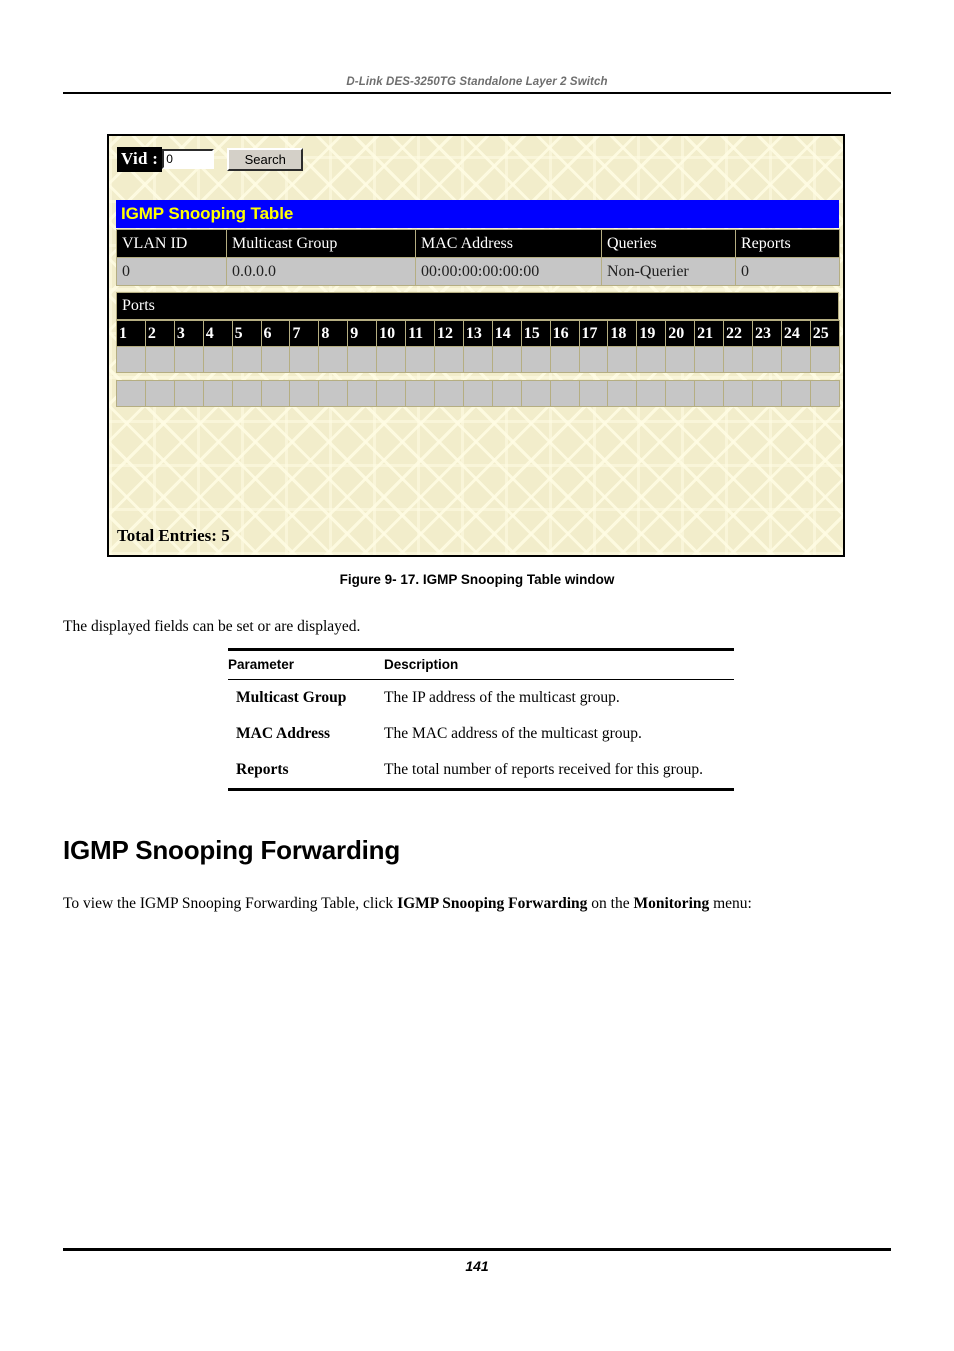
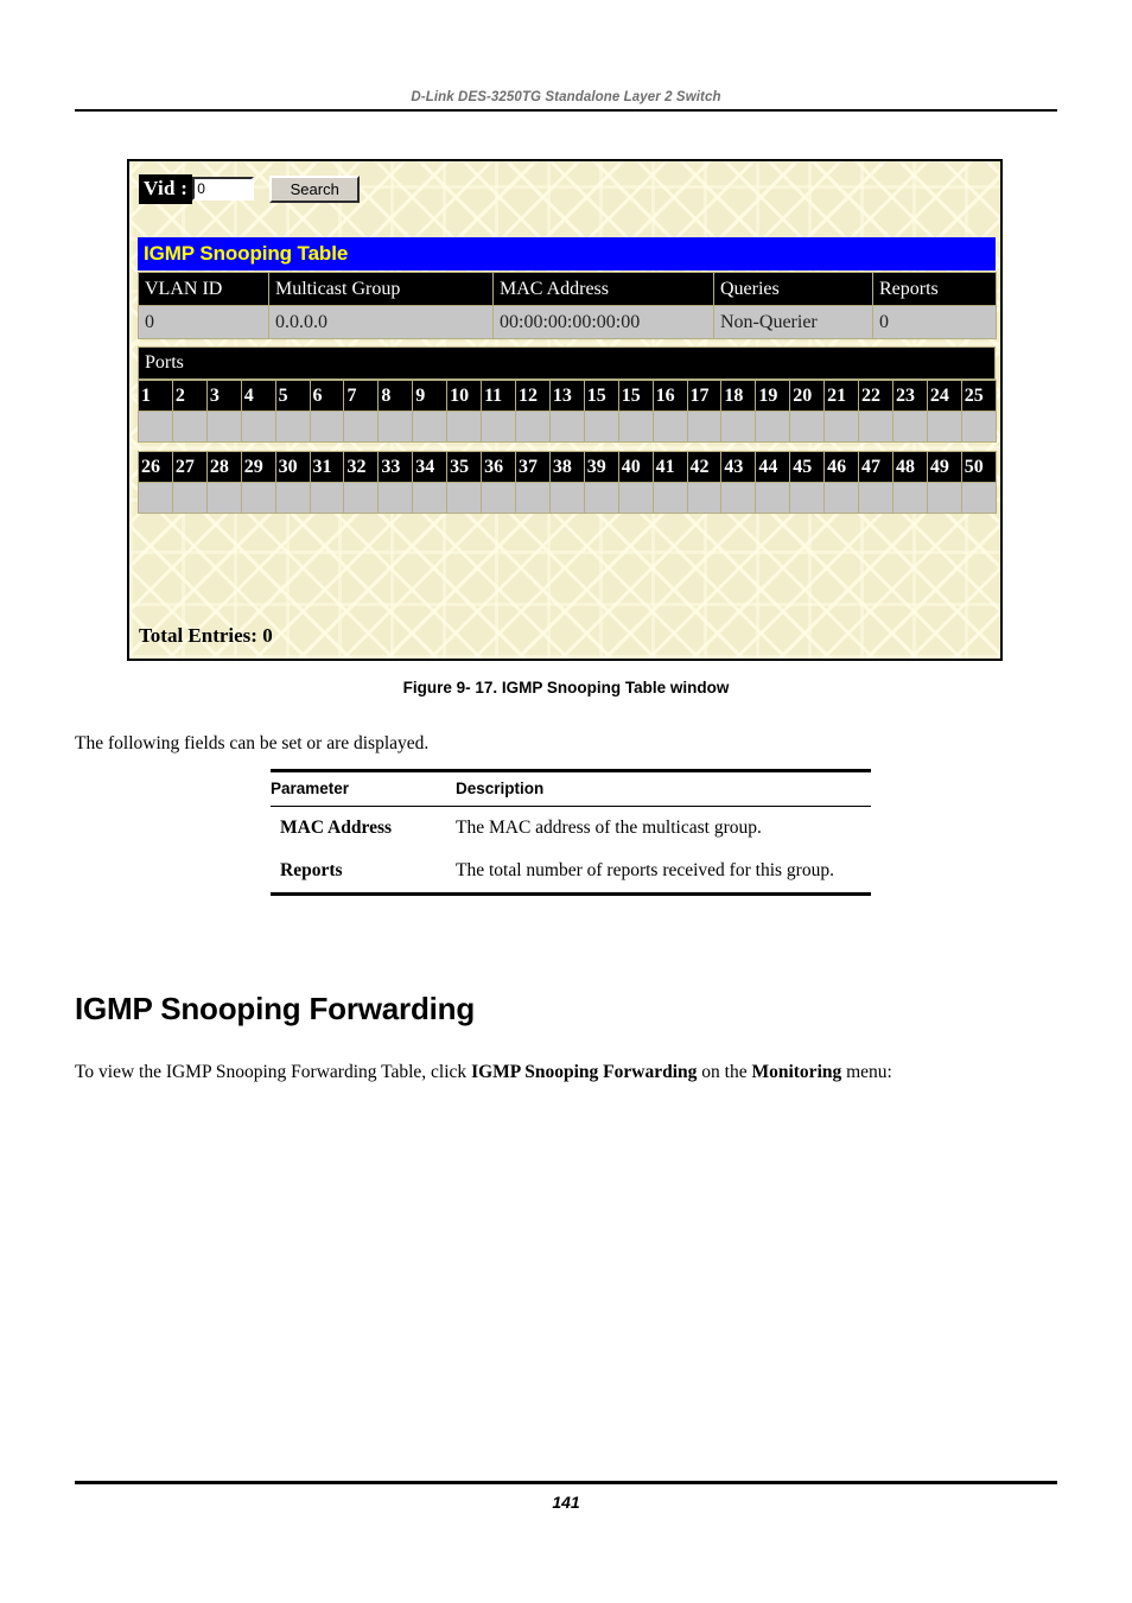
  D-Link DES-3250TG Standalone Layer 2 Switch
  Vid :
  0
  Search
  IGMP Snooping Table
  VLAN ID	Multicast Group	MAC Address	Queries	Reports
  0	0.0.0.0	00:00:00:00:00:00	Non-Querier	0
  Ports
- 1	2	3	4	5	6	7	8	9	10	11	12	13	14	15	16	17	18	19	20	21	22	23	24	25
+ 1	2	3	4	5	6	7	8	9	10	11	12	13	15	15	16	17	18	19	20	21	22	23	24	25
+ 26	27	28	29	30	31	32	33	34	35	36	37	38	39	40	41	42	43	44	45	46	47	48	49	50
- Total Entries: 5
+ Total Entries: 0
  Figure 9- 17. IGMP Snooping Table window
- The displayed fields can be set or are displayed.
+ The following fields can be set or are displayed.
  Parameter	Description
- Multicast Group	The IP address of the multicast group.
  MAC Address	The MAC address of the multicast group.
  Reports	The total number of reports received for this group.
  IGMP Snooping Forwarding
  To view the IGMP Snooping Forwarding Table, click IGMP Snooping Forwarding on the Monitoring menu:
  141
